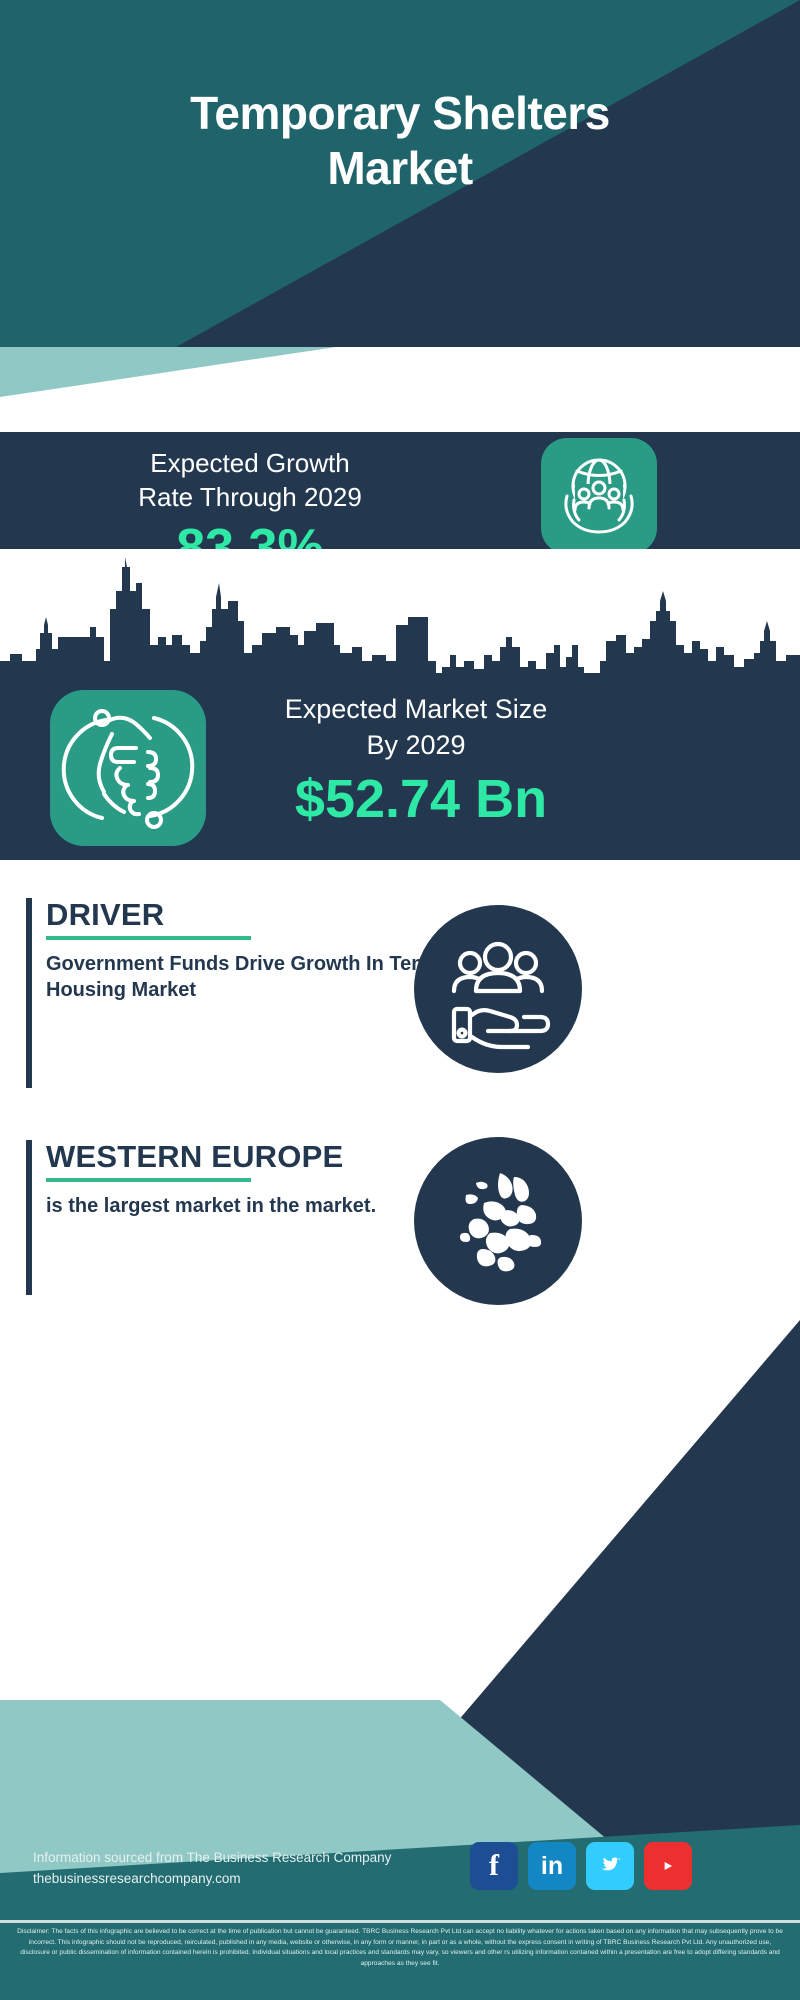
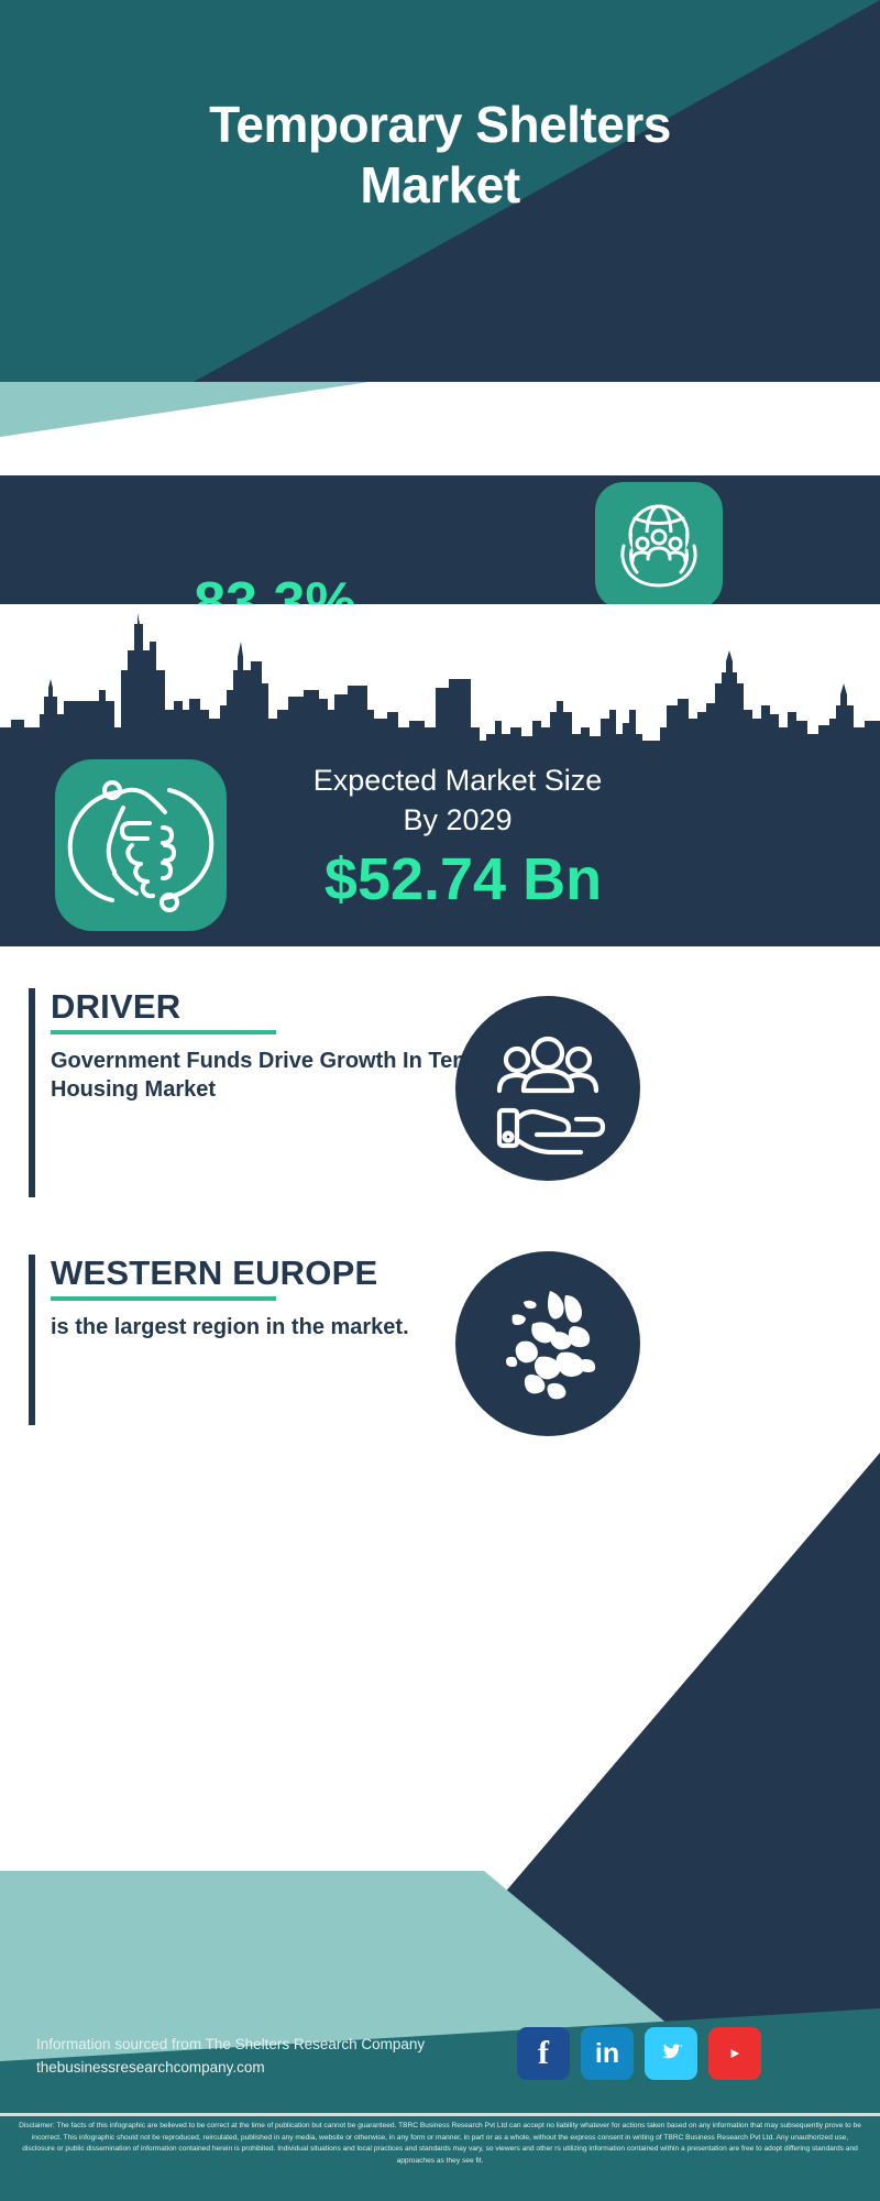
  Temporary Shelters
  Market
- Expected Growth
- Rate Through 2029
  83.3%
  Expected Market Size
  By 2029
  $52.74 Bn
  DRIVER
  Government Funds Drive Growth In Te Housing Market
  WESTERN EUROPE
- is the largest market in the market.
+ is the largest region in the market.
- Information sourced from The Business Research Company
+ Information sourced from The Shelters Research Company
  thebusinessresearchcompany.com
  f
  in
